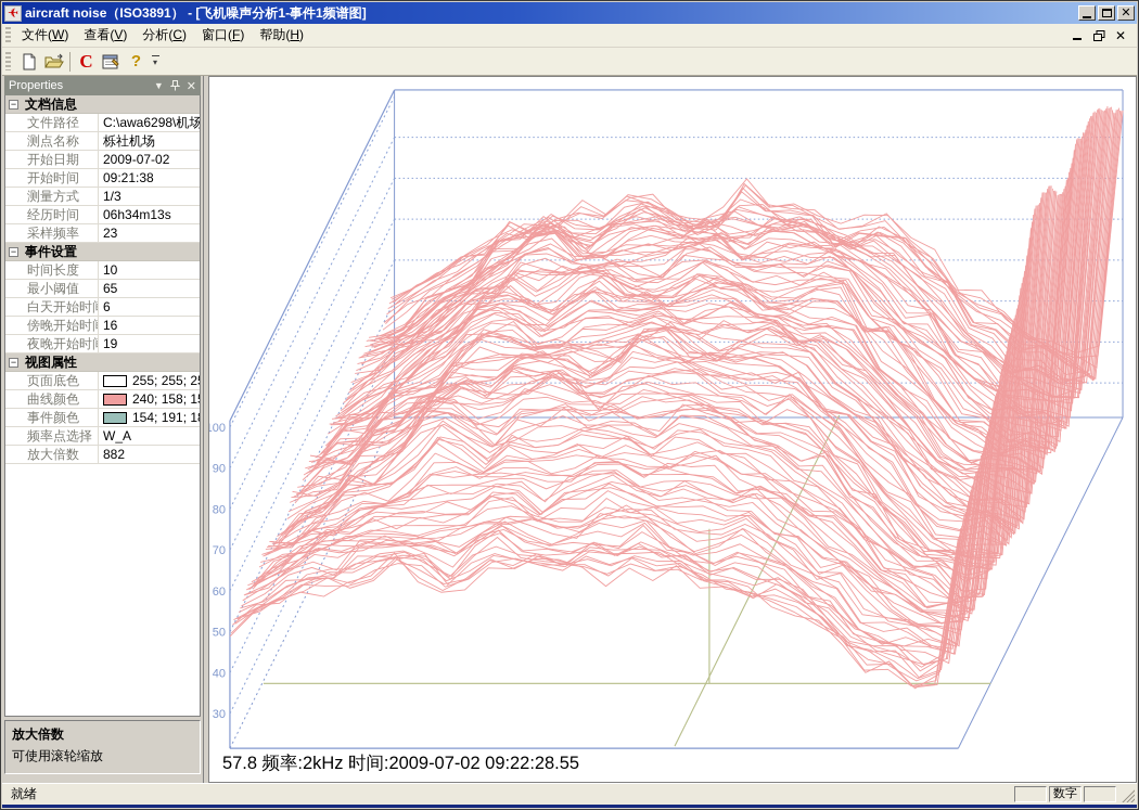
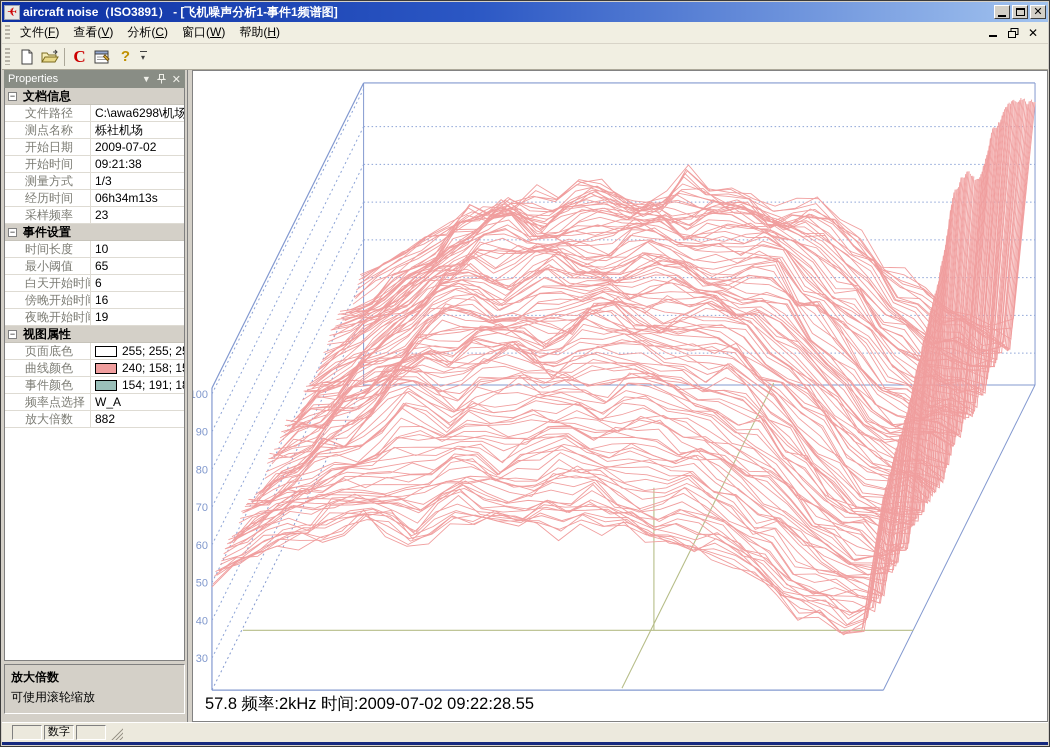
  aircraft noise（ISO3891） - [飞机噪声分析1-事件1频谱图]
  ✕
- 文件(W)
+ 文件(F)
  查看(V)
  分析(C)
- 窗口(F)
+ 窗口(W)
  帮助(H)
  ✕
  C
  ?
  ▾
  Properties
  ▼
  ✕
  −
  文档信息
  文件路径
  C:\awa6298\机场
  测点名称
  栎社机场
  开始日期
  2009-07-02
  开始时间
  09:21:38
  测量方式
  1/3
  经历时间
  06h34m13s
  采样频率
  23
  −
  事件设置
  时间长度
  10
  最小阈值
  65
  白天开始时
  6
  傍晚开始时
  16
  夜晚开始时
  19
  −
  视图属性
  页面底色
  255; 255; 2
  曲线颜色
  240; 158; 1
  事件颜色
  154; 191; 1
  频率点选择
  W_A
  放大倍数
  882
  放大倍数
  可使用滚轮缩放
  100
  90
  80
  70
  60
  50
  40
  30
  57.8 频率:2kHz 时间:2009-07-02 09:22:28.55
- 就绪
  数字
